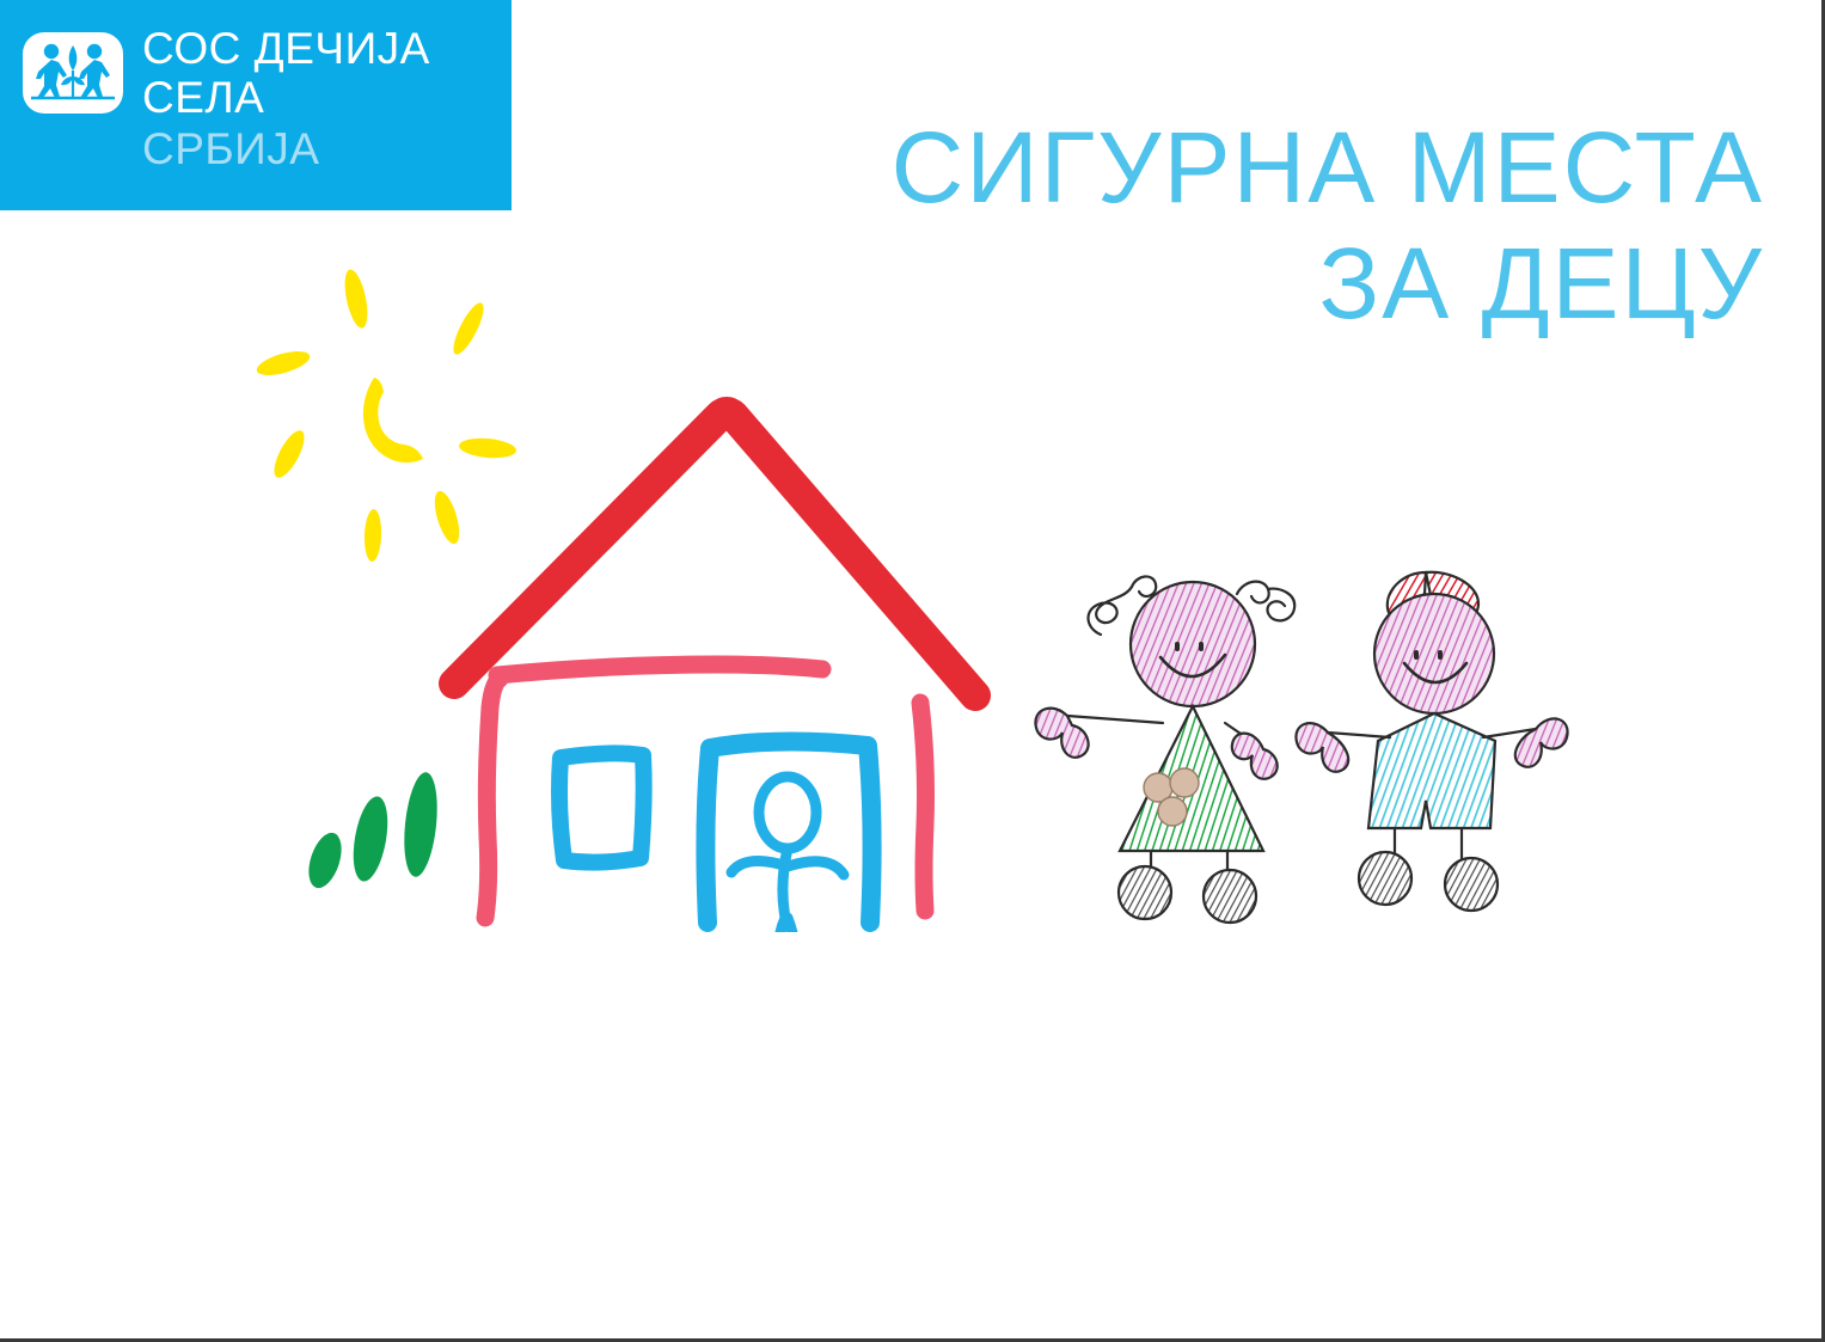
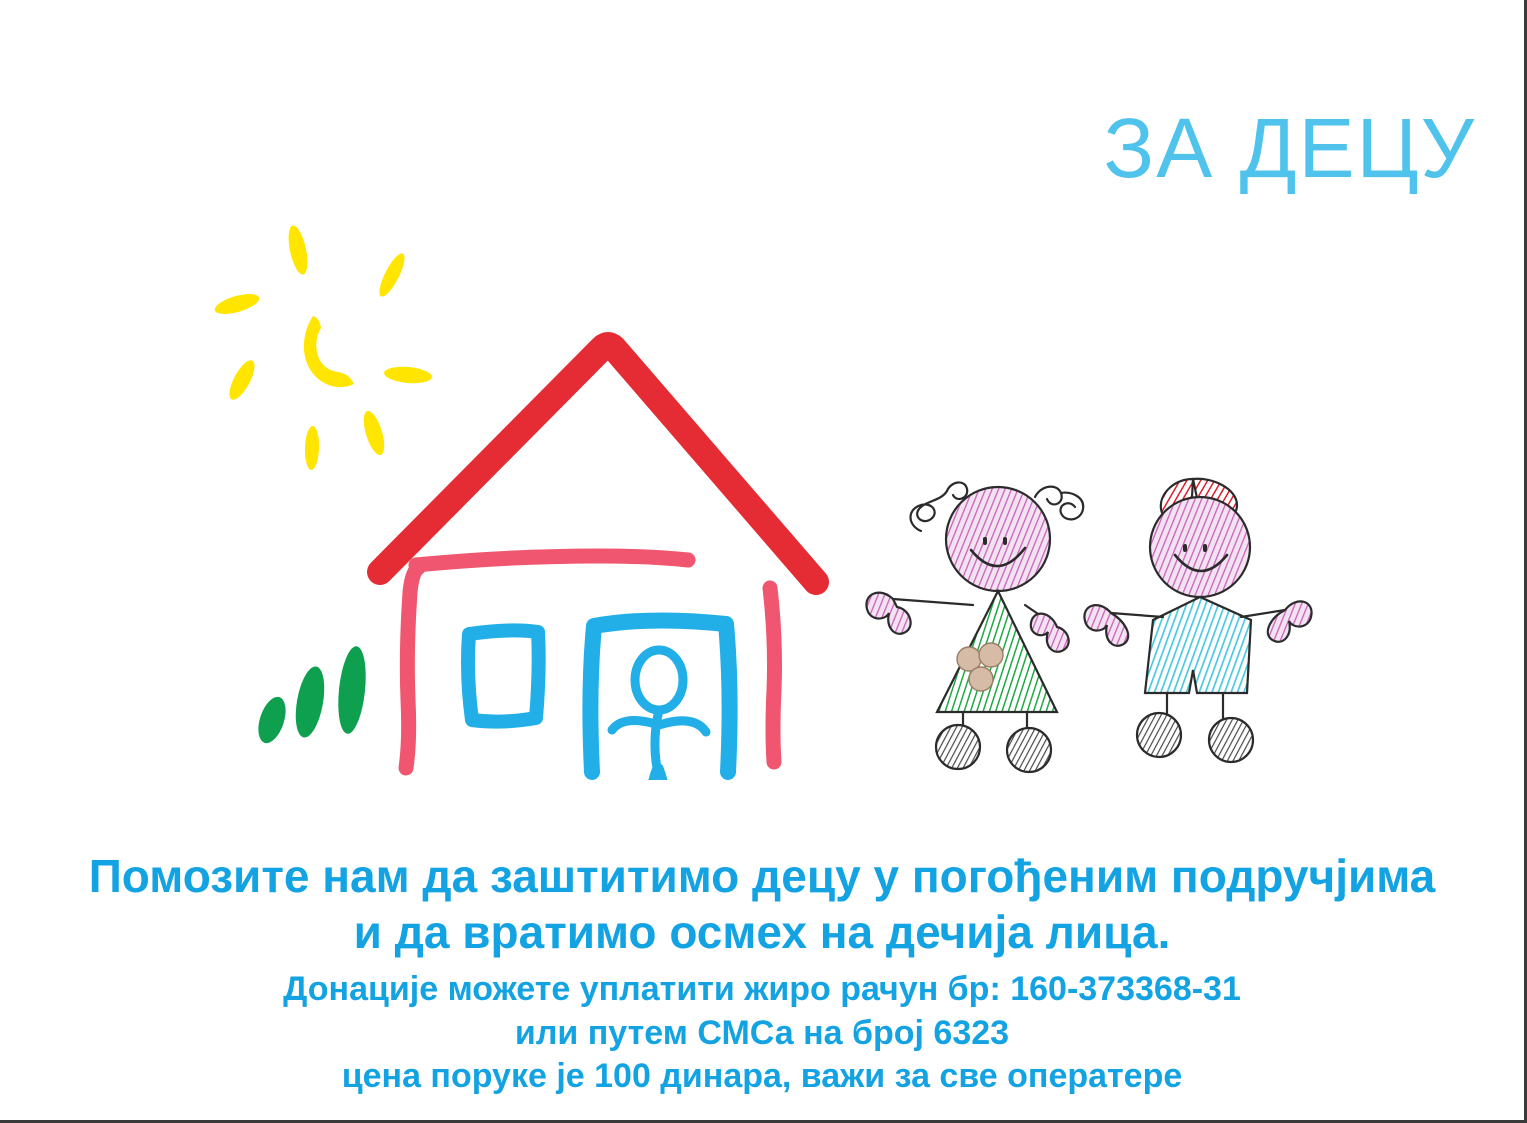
- СОС ДЕЧИЈА
- СЕЛА
- СРБИЈА
- СИГУРНА МЕСТА
  ЗА ДЕЦУ
+ Помозите нам да заштитимо децу у погођеним подручјима
+ и да вратимо осмех на дечија лица.
+ Донације можете уплатити жиро рачун бр: 160-373368-31
+ или путем СМСа на број 6323
+ цена поруке је 100 динара, важи за све оператере
